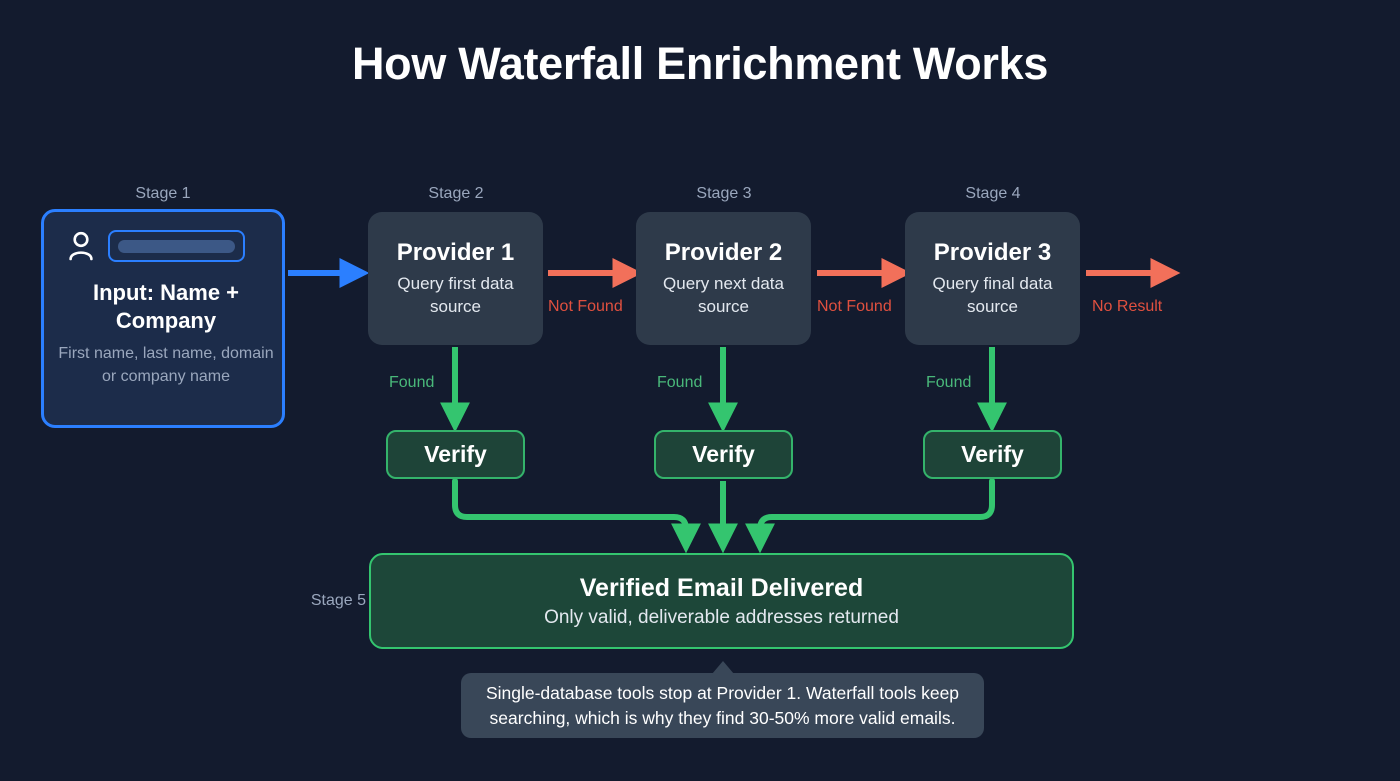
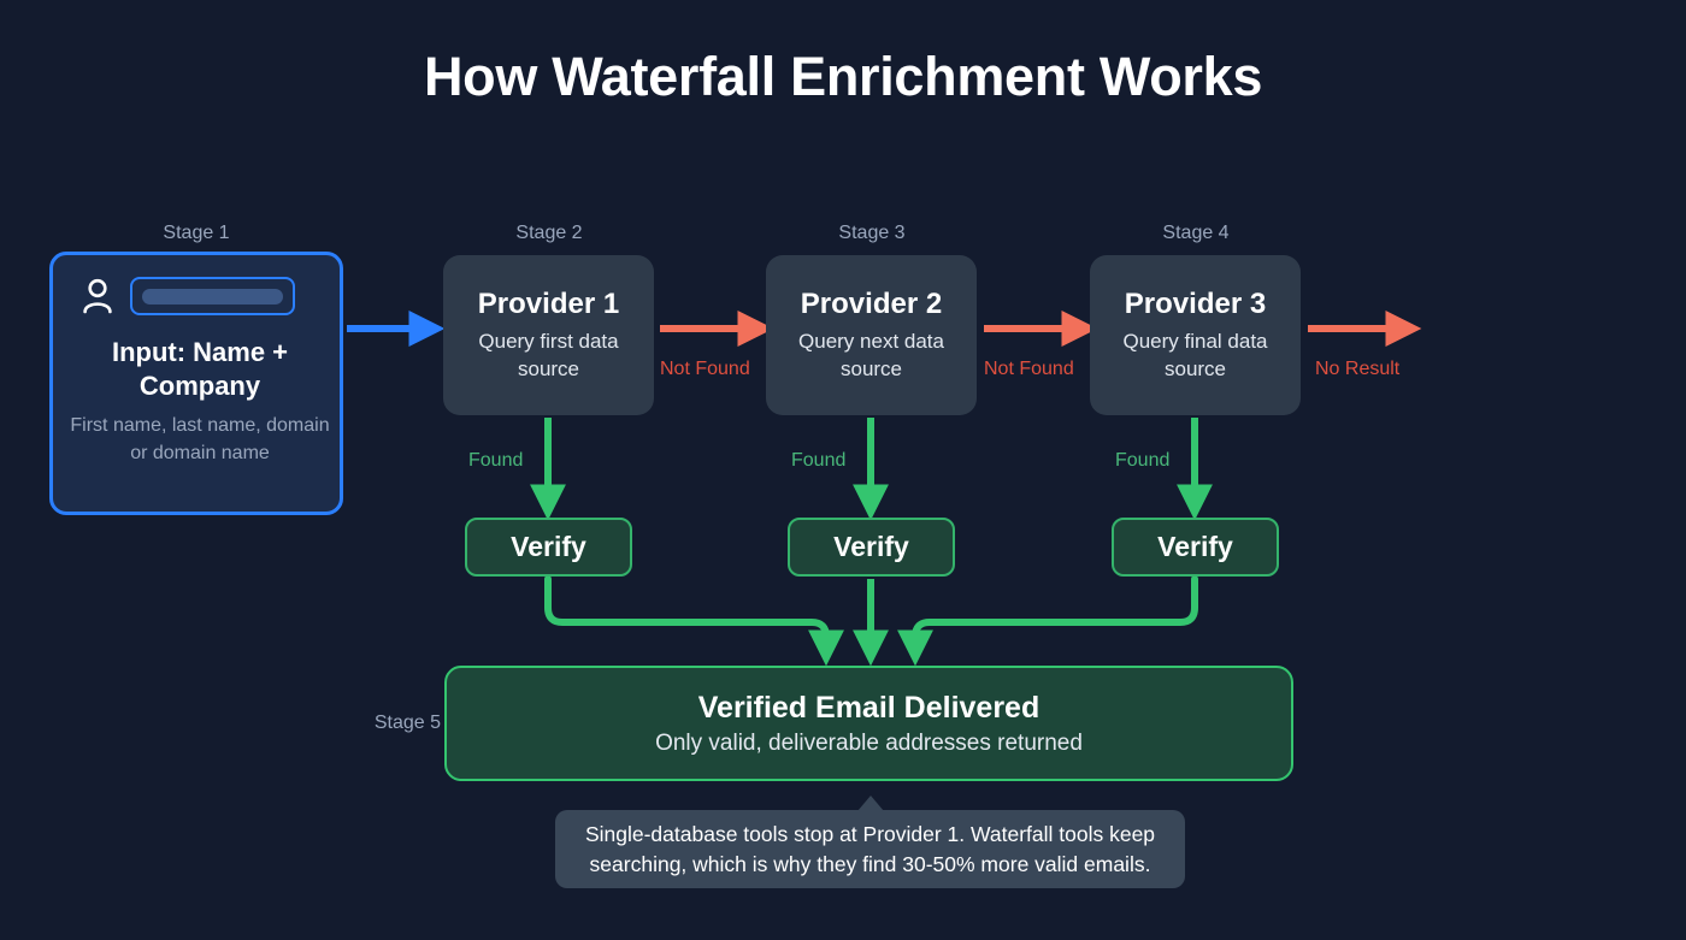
  How Waterfall Enrichment Works
  Stage 1
  Stage 2
  Stage 3
  Stage 4
  Stage 5
  Not Found
  Not Found
  No Result
  Found
  Found
  Found
  Input: Name + Company
- First name, last name, domain or company name
+ First name, last name, domain or domain name
  Provider 1
  Query first data source
  Provider 2
  Query next data source
  Provider 3
  Query final data source
  Verify
  Verify
  Verify
  Verified Email Delivered
  Only valid, deliverable addresses returned
  Single-database tools stop at Provider 1. Waterfall tools keep searching, which is why they find 30-50% more valid emails.
